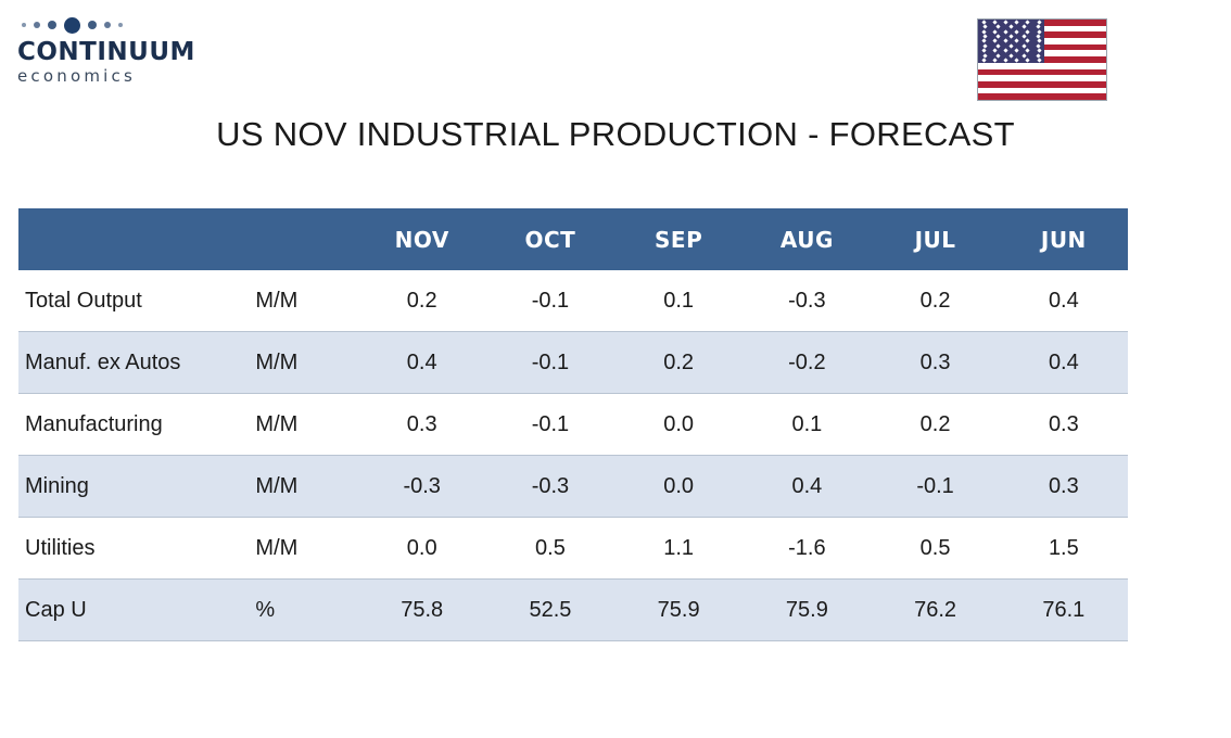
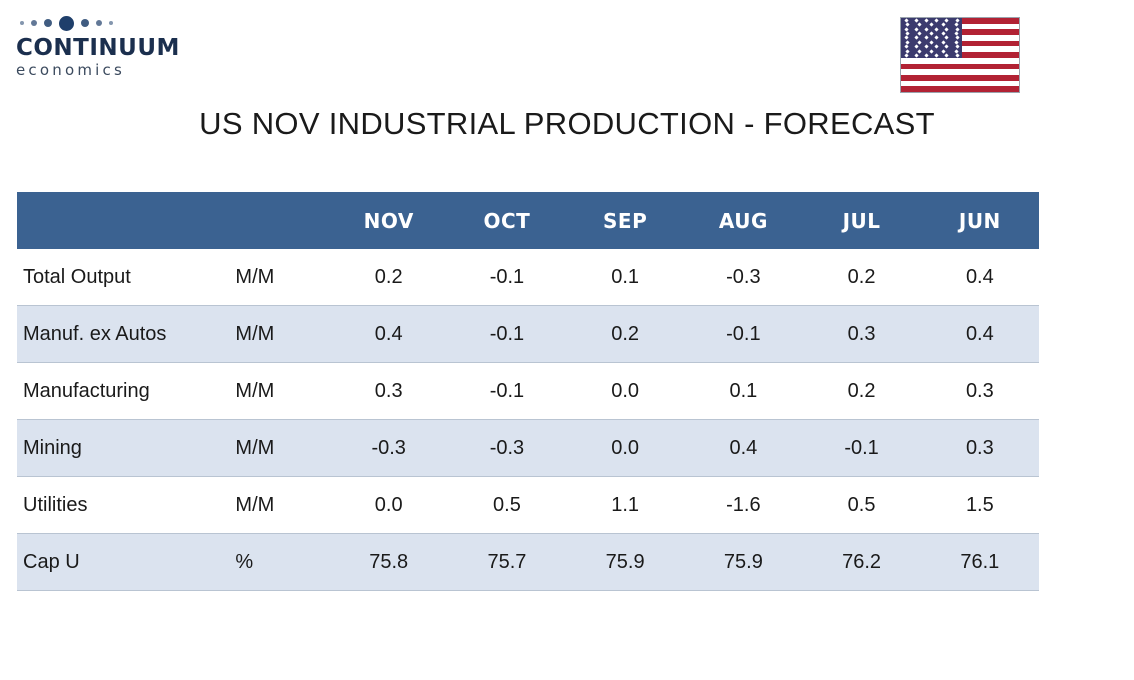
  CONTINUUM
  economics
  US NOV INDUSTRIAL PRODUCTION - FORECAST
  		NOV	OCT	SEP	AUG	JUL	JUN
  Total Output	M/M	0.2	-0.1	0.1	-0.3	0.2	0.4
- Manuf. ex Autos	M/M	0.4	-0.1	0.2	-0.2	0.3	0.4
+ Manuf. ex Autos	M/M	0.4	-0.1	0.2	-0.1	0.3	0.4
  Manufacturing	M/M	0.3	-0.1	0.0	0.1	0.2	0.3
  Mining	M/M	-0.3	-0.3	0.0	0.4	-0.1	0.3
  Utilities	M/M	0.0	0.5	1.1	-1.6	0.5	1.5
- Cap U	%	75.8	52.5	75.9	75.9	76.2	76.1
+ Cap U	%	75.8	75.7	75.9	75.9	76.2	76.1
